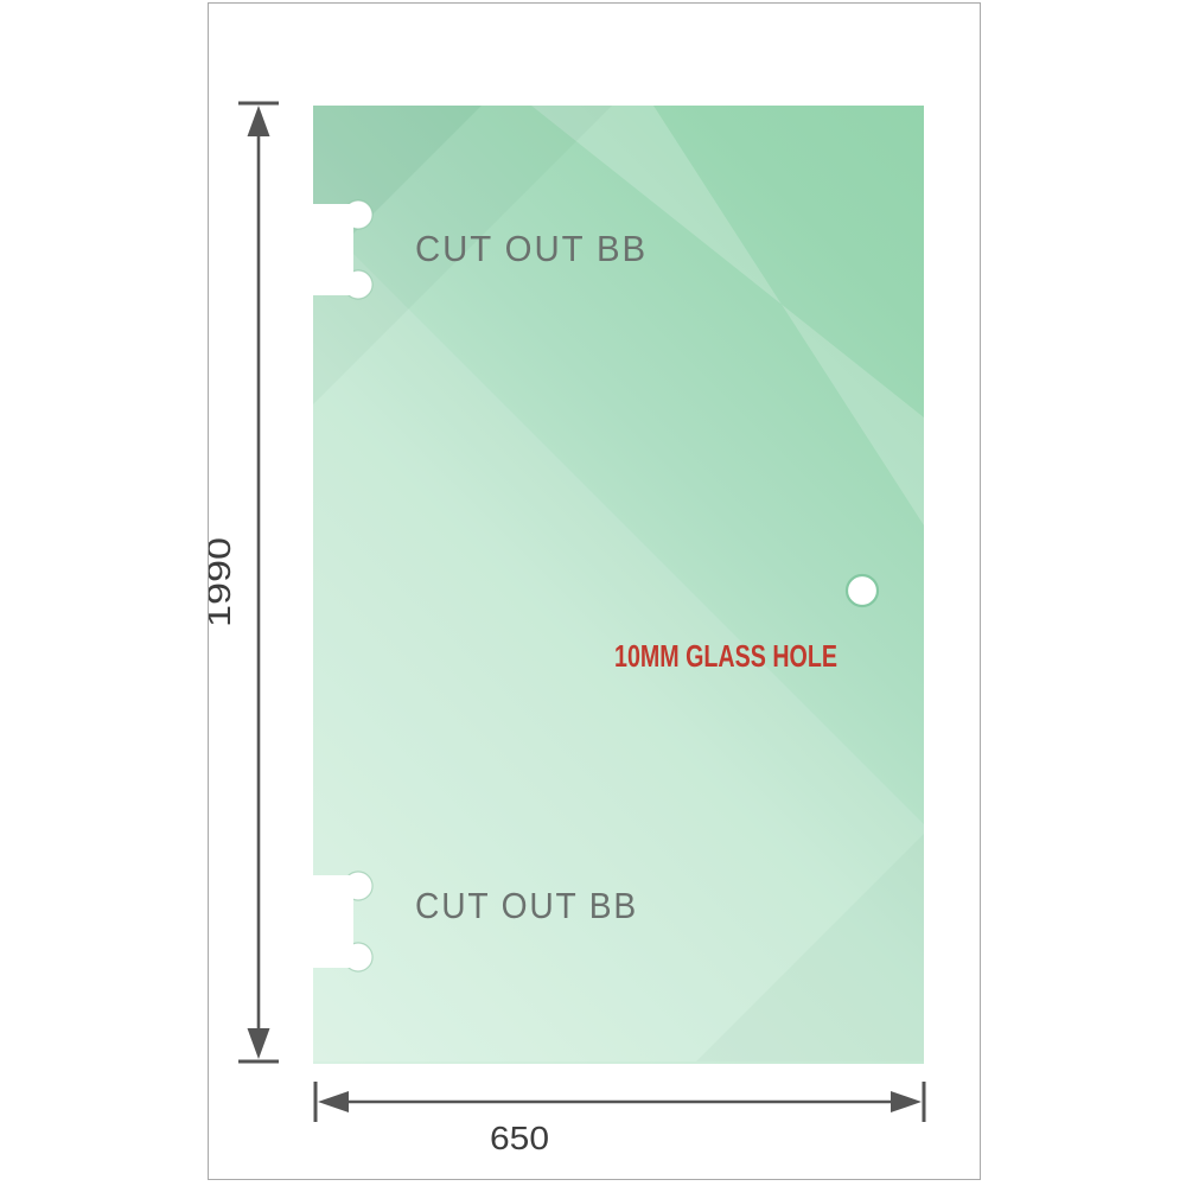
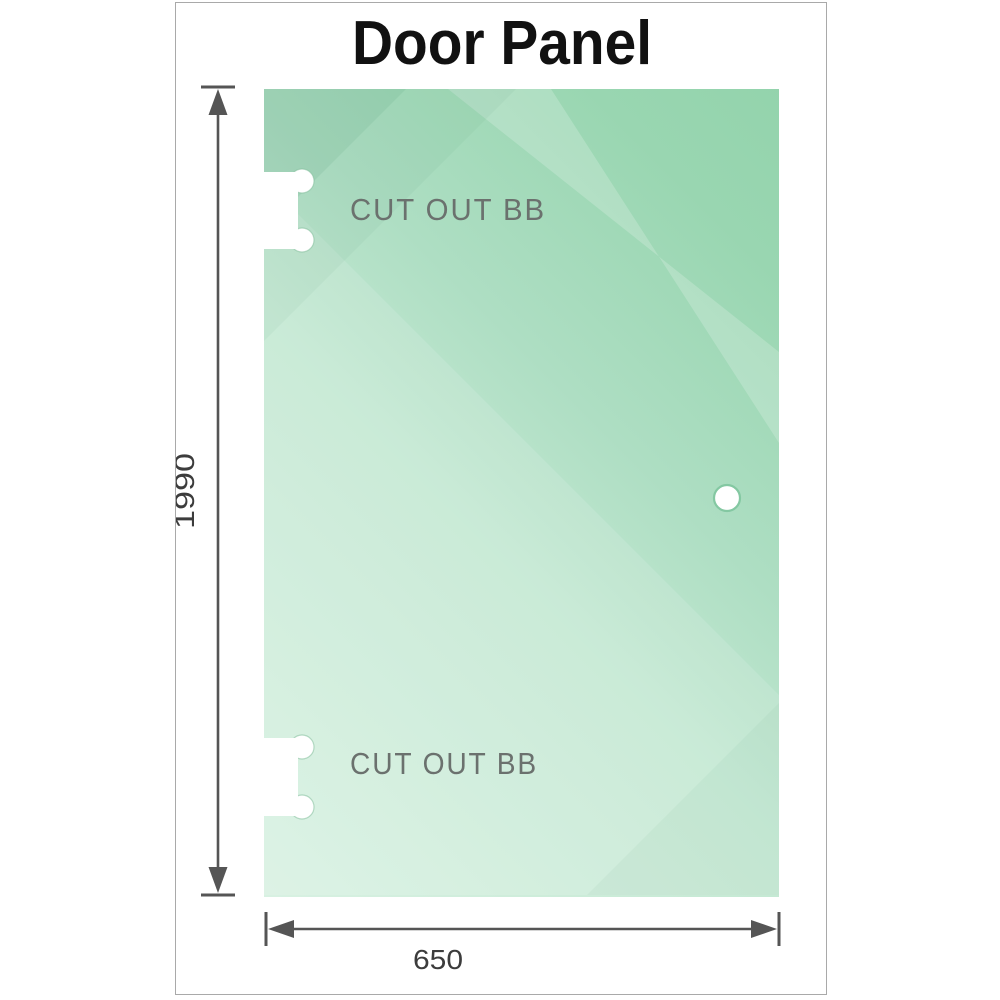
+ Door Panel
  CUT OUT BB
  CUT OUT BB
- 10MM GLASS HOLE
  650
